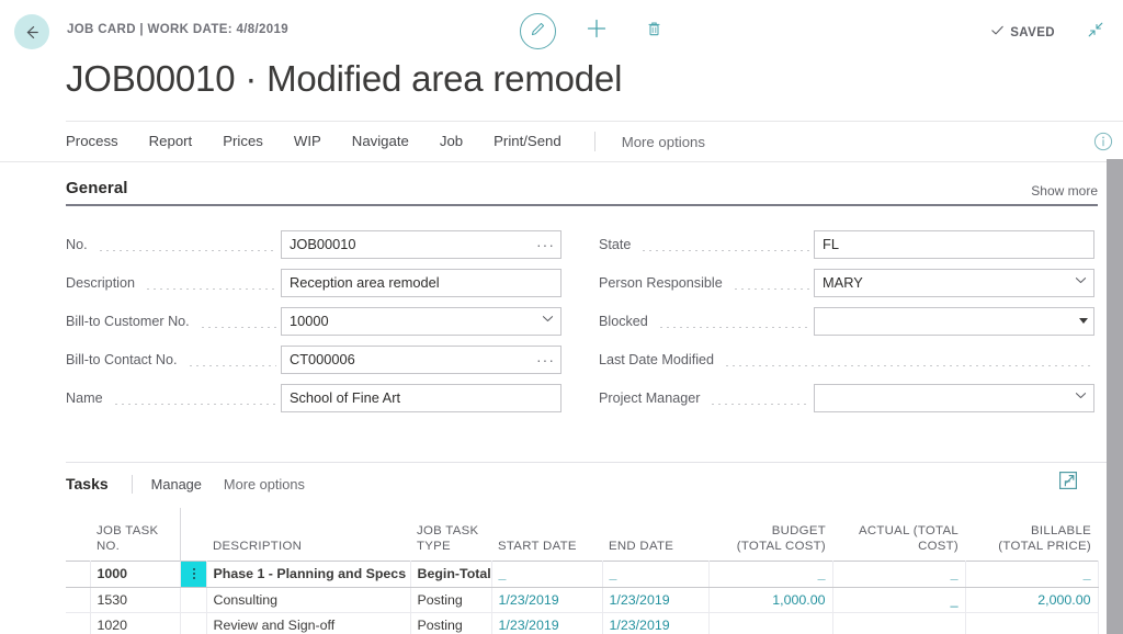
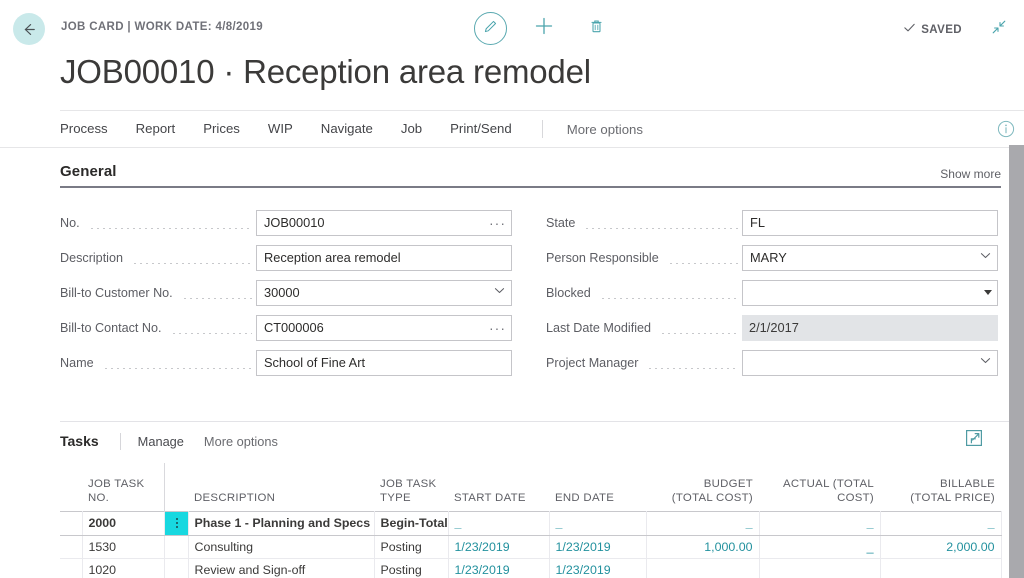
  JOB CARD | WORK DATE: 4/8/2019
  SAVED
- JOB00010 · Modified area remodel
+ JOB00010 · Reception area remodel
  Process
  Report
  Prices
  WIP
  Navigate
  Job
  Print/Send
  More options
  General
  Show more
  No.
  JOB00010
  ···
  Description
  Reception area remodel
  Bill-to Customer No.
- 10000
+ 30000
  Bill-to Contact No.
  CT000006
  ···
  Name
  School of Fine Art
  State
  FL
  Person Responsible
  MARY
  Blocked
  Last Date Modified
+ 2/1/2017
  Project Manager
  Tasks
  Manage
  More options
  	JOB TASKNO.		DESCRIPTION	JOB TASKTYPE	START DATE	END DATE	BUDGET(TOTAL COST)	ACTUAL (TOTALCOST)	BILLABLE(TOTAL PRICE)
- 	1000		Phase 1 - Planning and Specs	Begin-Total	_	_	_	_	_
+ 	2000		Phase 1 - Planning and Specs	Begin-Total	_	_	_	_	_
  	1530		Consulting	Posting	1/23/2019	1/23/2019	1,000.00	_	2,000.00
  	1020		Review and Sign-off	Posting	1/23/2019	1/23/2019
